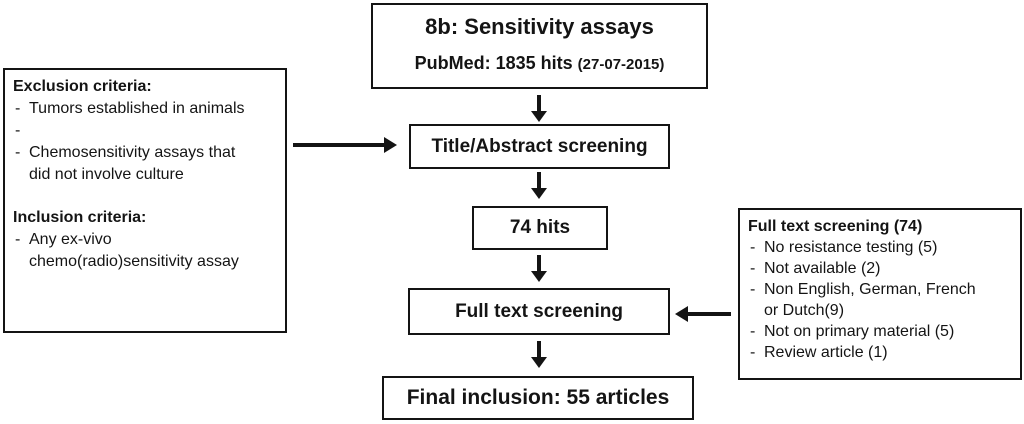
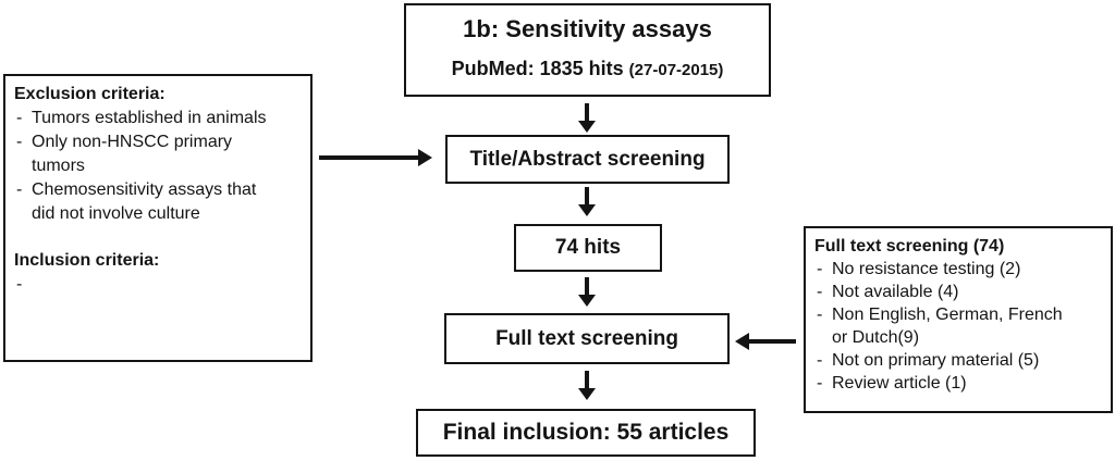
- 8b: Sensitivity assays
+ 1b: Sensitivity assays
  PubMed: 1835 hits (27-07-2015)
  Title/Abstract screening
  74 hits
  Full text screening
  Final inclusion: 55 articles
  Exclusion criteria:
  -
  Tumors established in animals
  -
+ Only non-HNSCC primary tumors
  -
  Chemosensitivity assays that did not involve culture
  Inclusion criteria:
  -
- Any ex-vivo chemo(radio)sensitivity assay
  Full text screening (74)
  -
- No resistance testing (5)
+ No resistance testing (2)
  -
- Not available (2)
+ Not available (4)
  -
  Non English, German, French or Dutch(9)
  -
  Not on primary material (5)
  -
  Review article (1)
